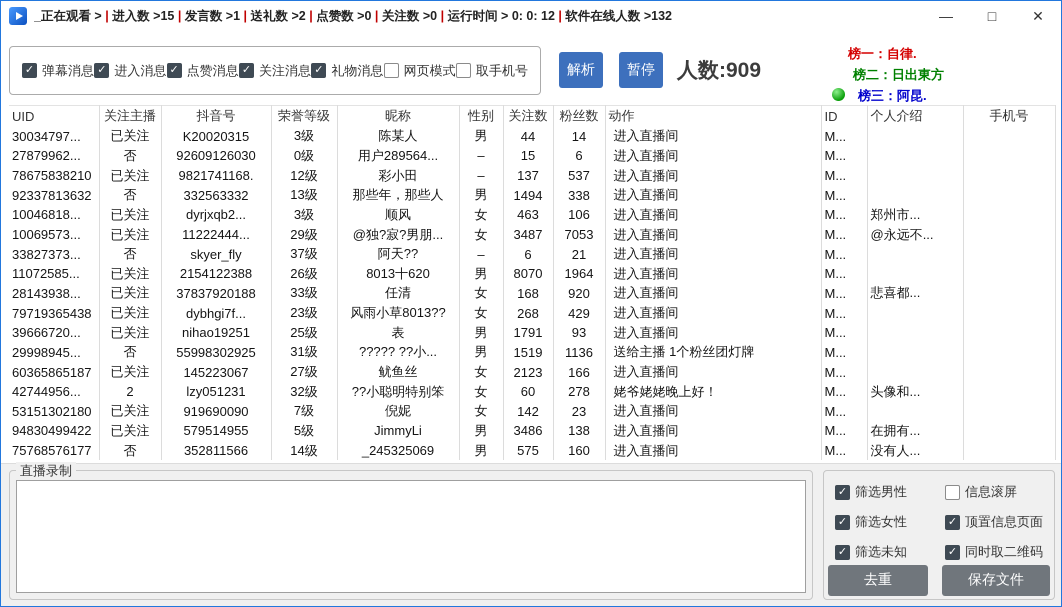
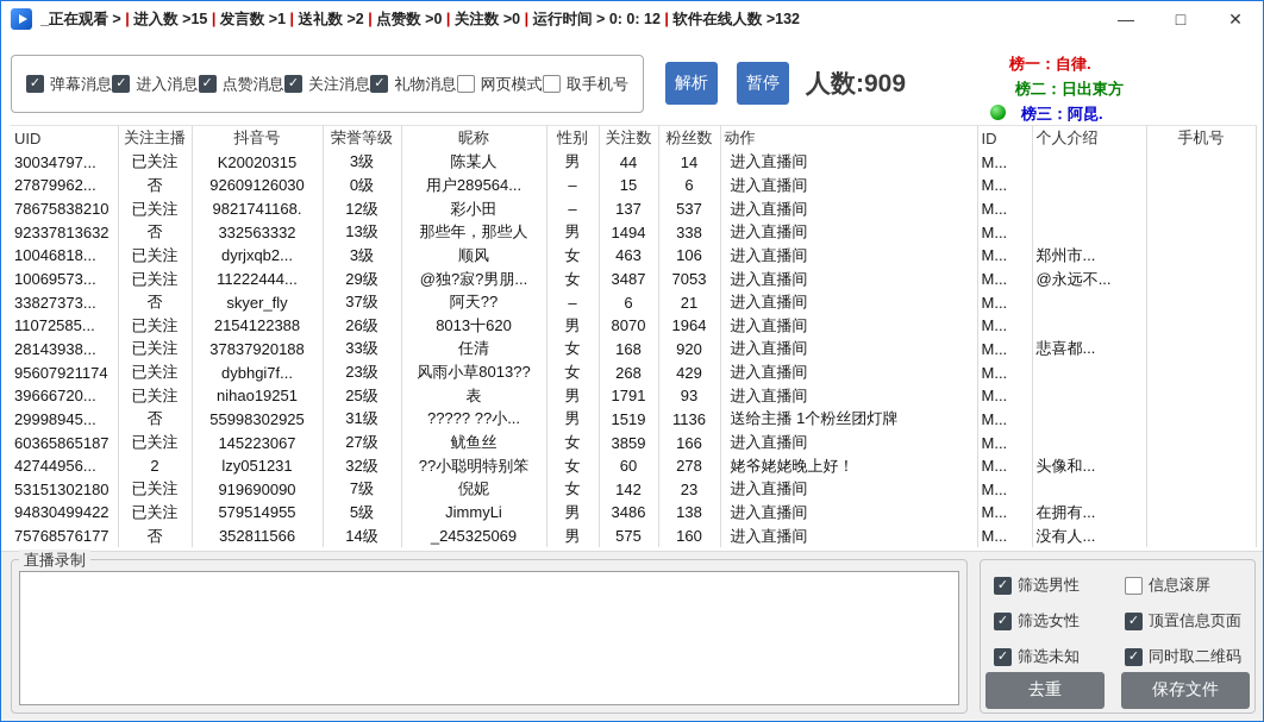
  _正在观看 > | 进入数 >15 | 发言数 >1 | 送礼数 >2 | 点赞数 >0 | 关注数 >0 | 运行时间 > 0: 0: 12 | 软件在线人数 >132
  —
  □
  ✕
  ✓
  弹幕消息
  ✓
  进入消息
  ✓
  点赞消息
  ✓
  关注消息
  ✓
  礼物消息
  网页模式
  取手机号
  解析
  暂停
  人数:909
  榜一：自律.
  榜二：日出東方
  榜三：阿昆.
  UID	关注主播	抖音号	荣誉等级	昵称	性别	关注数	粉丝数	动作	ID	个人介绍	手机号
  30034797...	已关注	K20020315	3级	陈某人	男	44	14	进入直播间	M...
  27879962...	否	92609126030	0级	用户289564...	–	15	6	进入直播间	M...
  78675838210	已关注	9821741168.	12级	彩小田	–	137	537	进入直播间	M...
  92337813632	否	332563332	13级	那些年，那些人	男	1494	338	进入直播间	M...
  10046818...	已关注	dyrjxqb2...	3级	顺风	女	463	106	进入直播间	M...	郑州市...
  10069573...	已关注	11222444...	29级	@独?寂?男朋...	女	3487	7053	进入直播间	M...	@永远不...
  33827373...	否	skyer_fly	37级	阿天??	–	6	21	进入直播间	M...
  11072585...	已关注	2154122388	26级	8013十620	男	8070	1964	进入直播间	M...
  28143938...	已关注	37837920188	33级	任清	女	168	920	进入直播间	M...	悲喜都...
- 79719365438	已关注	dybhgi7f...	23级	风雨小草8013??	女	268	429	进入直播间	M...
+ 95607921174	已关注	dybhgi7f...	23级	风雨小草8013??	女	268	429	进入直播间	M...
  39666720...	已关注	nihao19251	25级	表	男	1791	93	进入直播间	M...
  29998945...	否	55998302925	31级	????? ??小...	男	1519	1136	送给主播 1个粉丝团灯牌	M...
- 60365865187	已关注	145223067	27级	鱿鱼丝	女	2123	166	进入直播间	M...
+ 60365865187	已关注	145223067	27级	鱿鱼丝	女	3859	166	进入直播间	M...
  42744956...	2	lzy051231	32级	??小聪明特别笨	女	60	278	姥爷姥姥晚上好！	M...	头像和...
  53151302180	已关注	919690090	7级	倪妮	女	142	23	进入直播间	M...
  94830499422	已关注	579514955	5级	JimmyLi	男	3486	138	进入直播间	M...	在拥有...
  75768576177	否	352811566	14级	_245325069	男	575	160	进入直播间	M...	没有人...
  直播录制
  ✓
  筛选男性
  信息滚屏
  ✓
  筛选女性
  ✓
  顶置信息页面
  ✓
  筛选未知
  ✓
  同时取二维码
  去重
  保存文件
